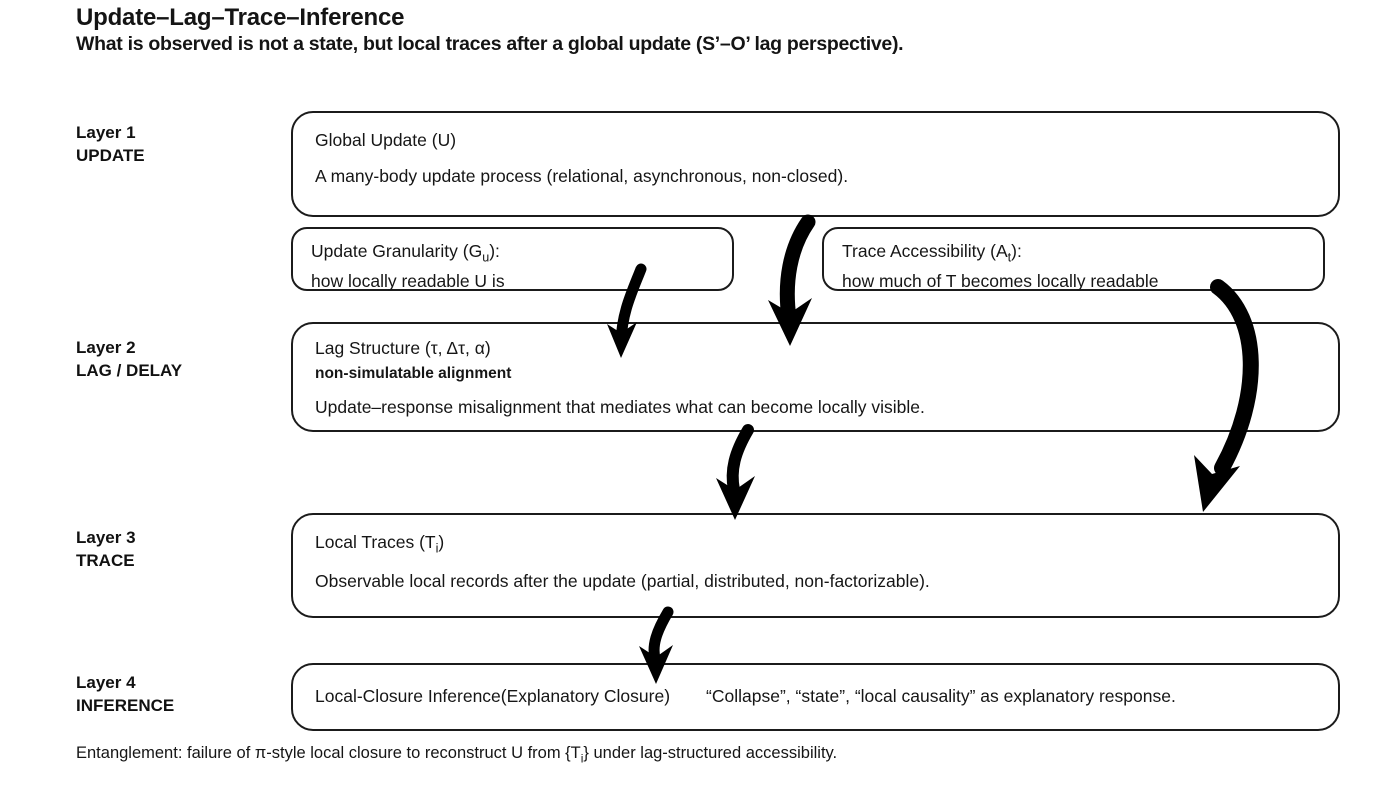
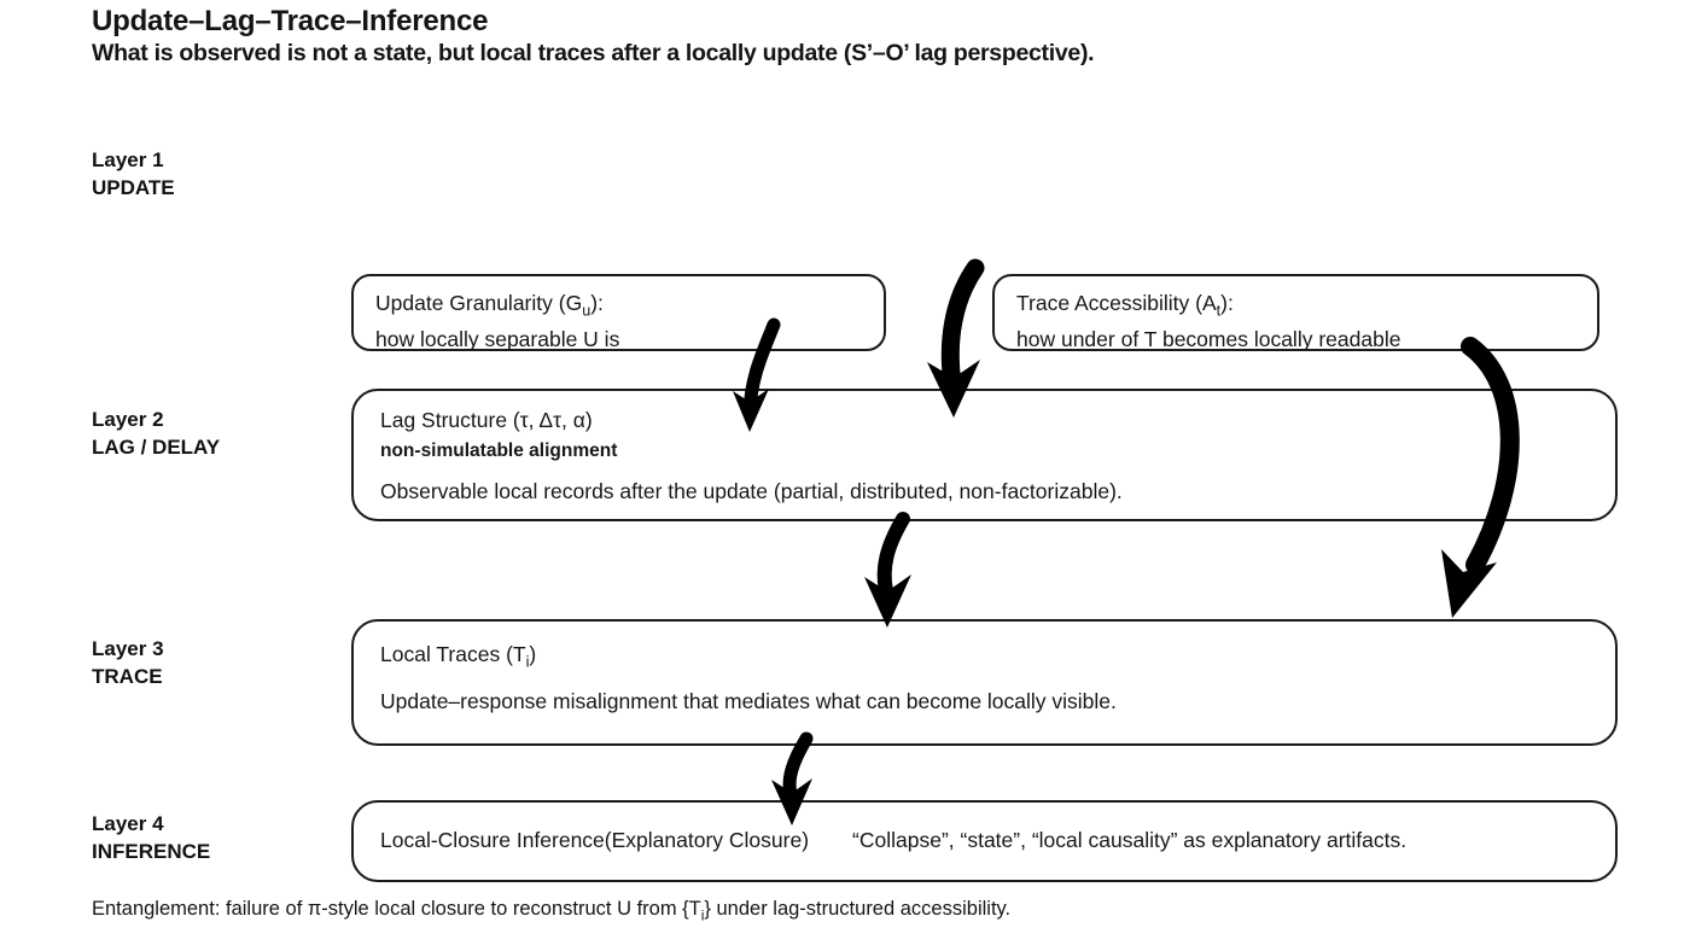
  Update–Lag–Trace–Inference
- What is observed is not a state, but local traces after a global update (S’–O’ lag perspective).
+ What is observed is not a state, but local traces after a locally update (S’–O’ lag perspective).
  Layer 1
  UPDATE
  Layer 2
  LAG / DELAY
  Layer 3
  TRACE
  Layer 4
  INFERENCE
- Global Update (U)
- A many-body update process (relational, asynchronous, non-closed).
  Update Granularity (Gu):
- how locally readable U is
+ how locally separable U is
  Trace Accessibility (At):
- how much of T becomes locally readable
+ how under of T becomes locally readable
  Lag Structure (τ, Δτ, α)
  non-simulatable alignment
- Update–response misalignment that mediates what can become locally visible.
+ Observable local records after the update (partial, distributed, non-factorizable).
  Local Traces (Ti)
- Observable local records after the update (partial, distributed, non-factorizable).
+ Update–response misalignment that mediates what can become locally visible.
  Local-Closure Inference(Explanatory Closure)
- “Collapse”, “state”, “local causality” as explanatory response.
+ “Collapse”, “state”, “local causality” as explanatory artifacts.
  Entanglement: failure of π-style local closure to reconstruct U from {Ti} under lag-structured accessibility.
